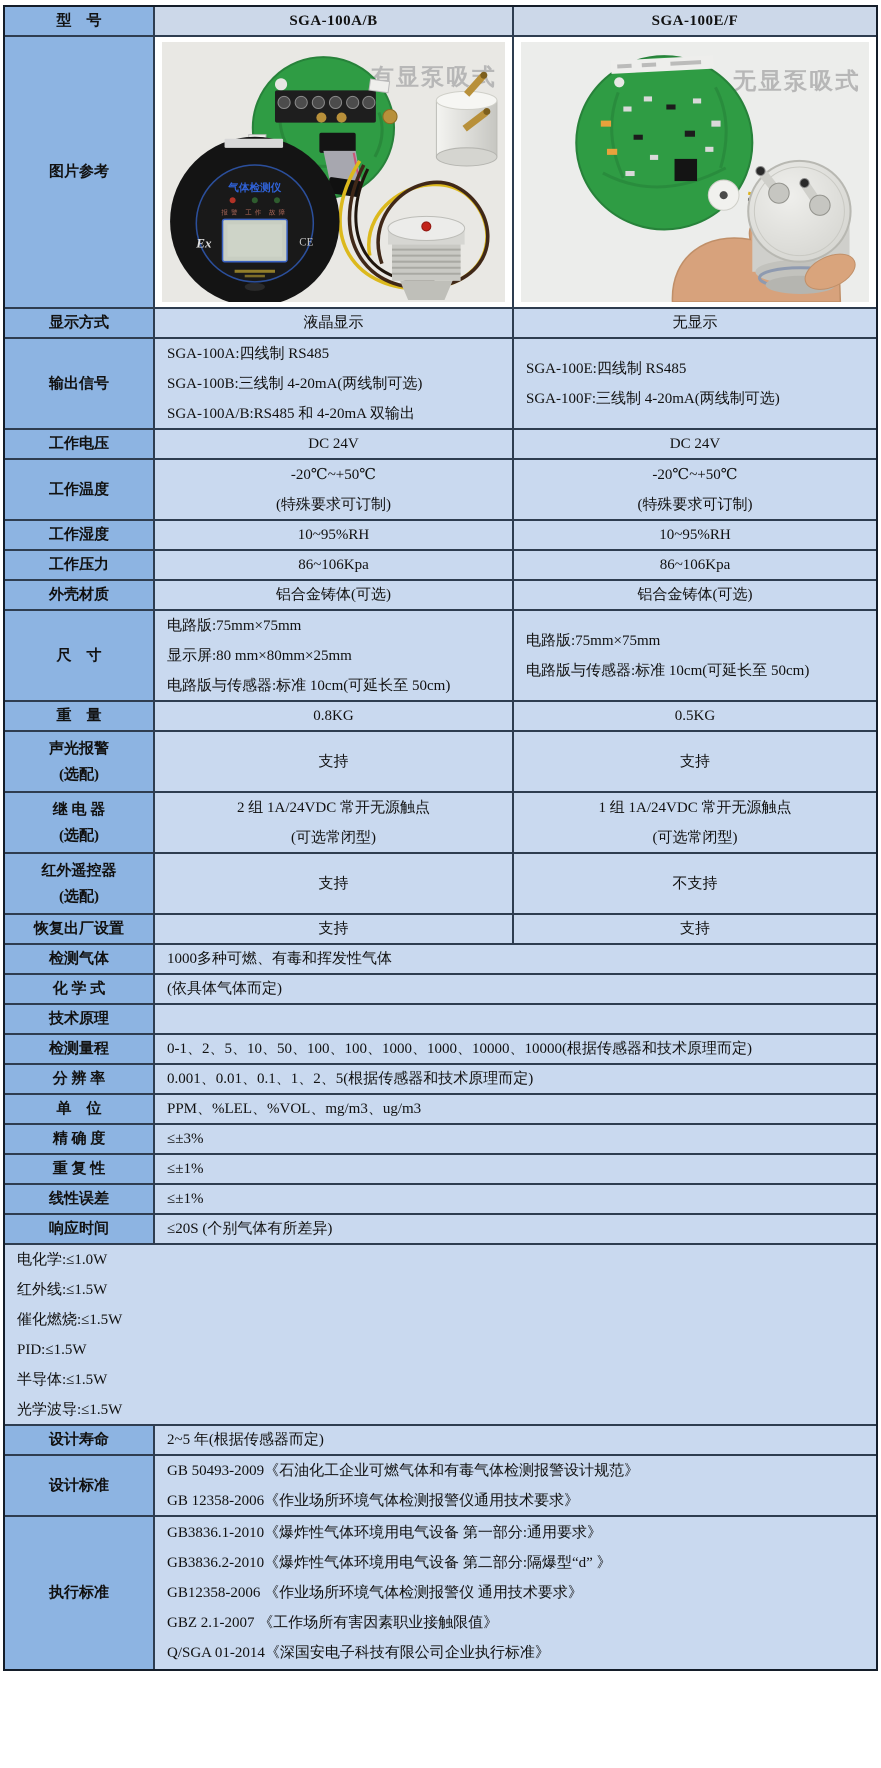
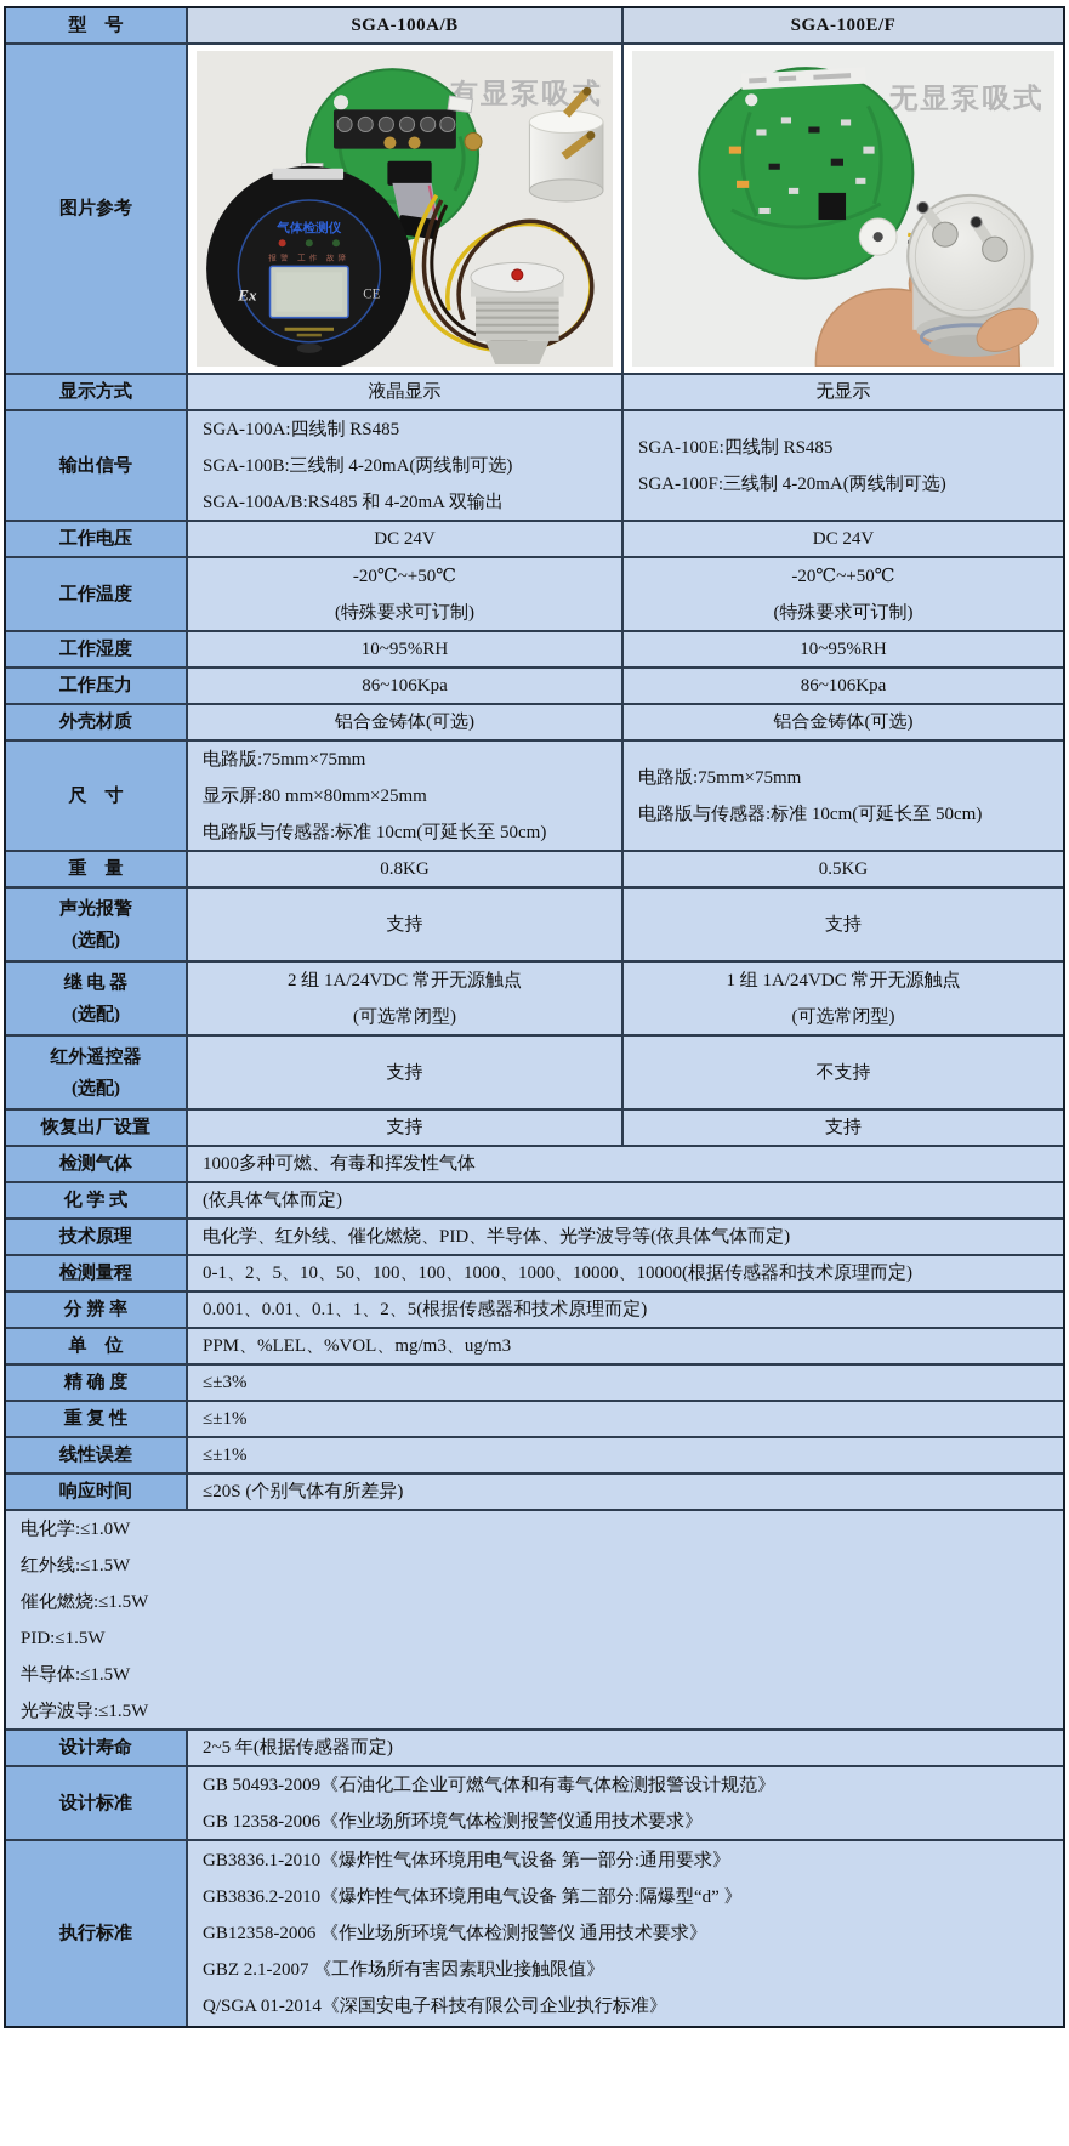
  型 号
  SGA-100A/B
  SGA-100E/F
  图片参考
  有显泵吸
  气体检测仪
  Ex
  CE
  无显泵吸式
  显示方式
  液晶显示
  无显示
  输出信号
  SGA-100A:四线制 RS485
  SGA-100B:三线制 4-20mA(两线制可选)
  SGA-100A/B:RS485 和 4-20mA 双输出
  SGA-100E:四线制 RS485
  SGA-100F:三线制 4-20mA(两线制可选)
  工作电压
  DC 24V
  DC 24V
  工作温度
  -20℃~+50℃
  (特殊要求可订制)
  -20℃~+50℃
  (特殊要求可订制)
  工作湿度
  10~95%RH
  10~95%RH
  工作压力
  86~106Kpa
  86~106Kpa
  外壳材质
  铝合金铸体(可选)
  铝合金铸体(可选)
  尺 寸
  电路版:75mm×75mm
  显示屏:80 mm×80mm×25mm
  电路版与传感器:标准 10cm(可延长至 50cm)
  电路版:75mm×75mm
  电路版与传感器:标准 10cm(可延长至 50cm)
  重 量
  0.8KG
  0.5KG
  声光报警
  (选配)
  支持
  支持
  继 电 器
  (选配)
  2 组 1A/24VDC 常开无源触点
  (可选常闭型)
  1 组 1A/24VDC 常开无源触点
  (可选常闭型)
  红外遥控器
  (选配)
  支持
  不支持
  恢复出厂设置
  支持
  支持
  检测气体
  1000多种可燃、有毒和挥发性气体
  化 学 式
  (依具体气体而定)
  技术原理
+ 电化学、红外线、催化燃烧、PID、半导体、光学波导等(依具体气体而定)
  检测量程
  0-1、2、5、10、50、100、100、1000、1000、10000、10000(根据传感器和技术原理而定)
  分 辨 率
  0.001、0.01、0.1、1、2、5(根据传感器和技术原理而定)
  单 位
  PPM、%LEL、%VOL、mg/m3、ug/m3
  精 确 度
  ≤±3%
  重 复 性
  ≤±1%
  线性误差
  ≤±1%
  响应时间
  ≤20S (个别气体有所差异)
  电化学:≤1.0W
  红外线:≤1.5W
  催化燃烧:≤1.5W
  PID:≤1.5W
  半导体:≤1.5W
  光学波导:≤1.5W
  设计寿命
  2~5 年(根据传感器而定)
  设计标准
  GB 50493-2009《石油化工企业可燃气体和有毒气体检测报警设计规范》
  GB 12358-2006《作业场所环境气体检测报警仪通用技术要求》
  执行标准
  GB3836.1-2010《爆炸性气体环境用电气设备 第一部分:通用要求》
  GB3836.2-2010《爆炸性气体环境用电气设备 第二部分:隔爆型“d” 》
  GB12358-2006 《作业场所环境气体检测报警仪 通用技术要求》
  GBZ 2.1-2007 《工作场所有害因素职业接触限值》
  Q/SGA 01-2014《深国安电子科技有限公司企业执行标准》
